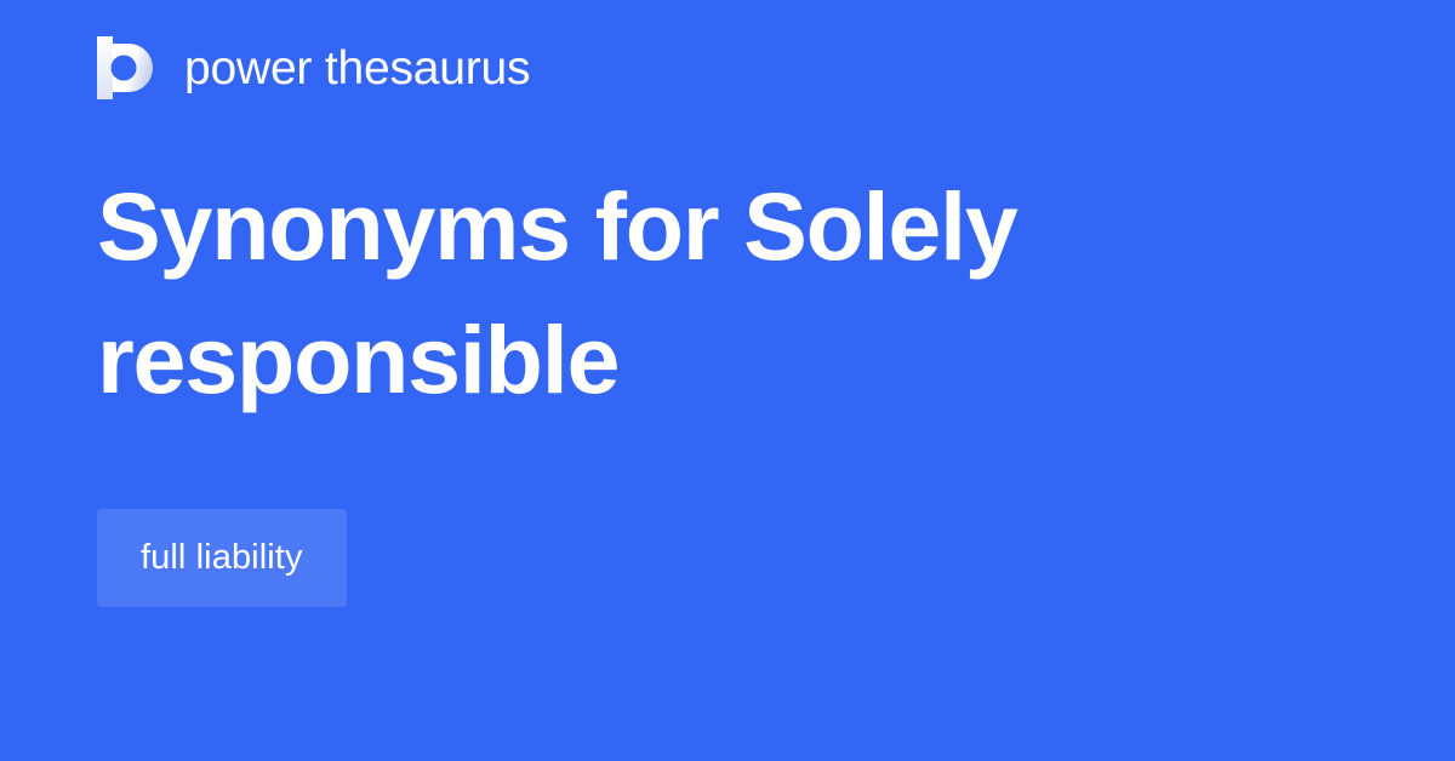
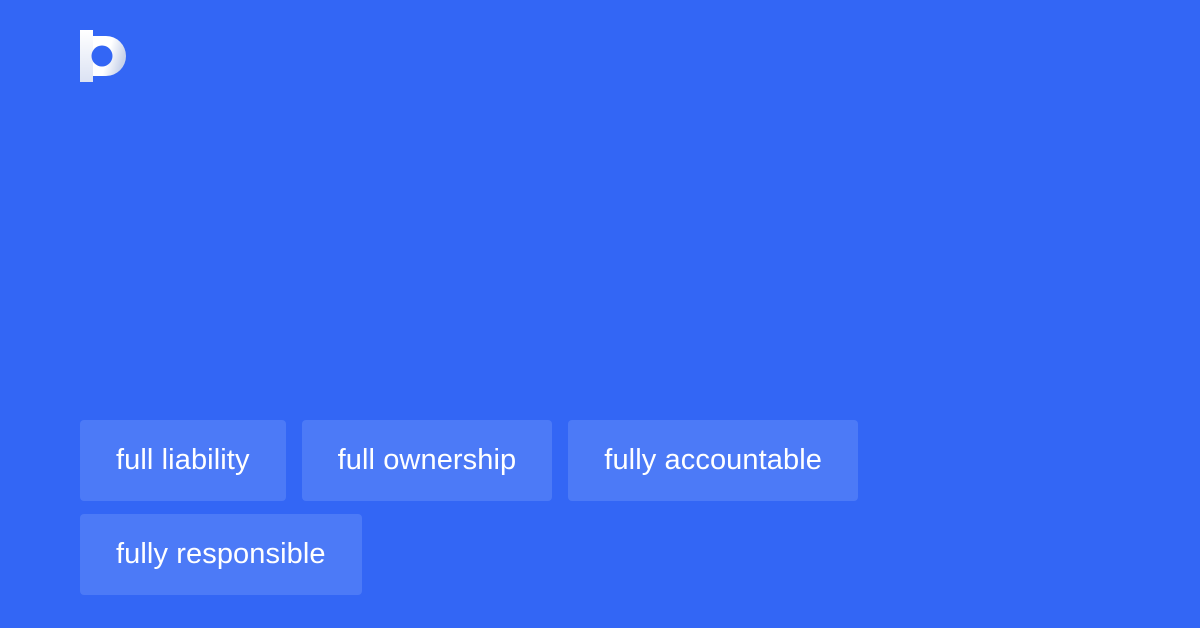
- power thesaurus
- Synonyms for Solely responsible
  full liability
+ full ownership
+ fully accountable
+ fully responsible
